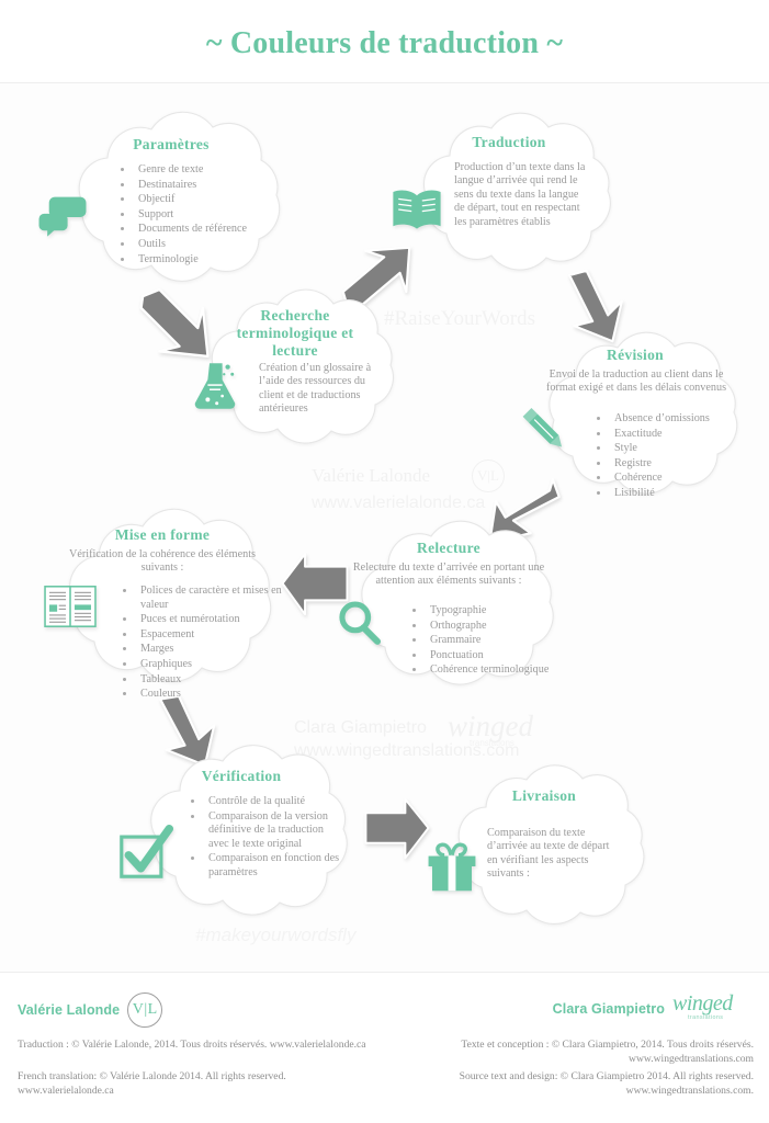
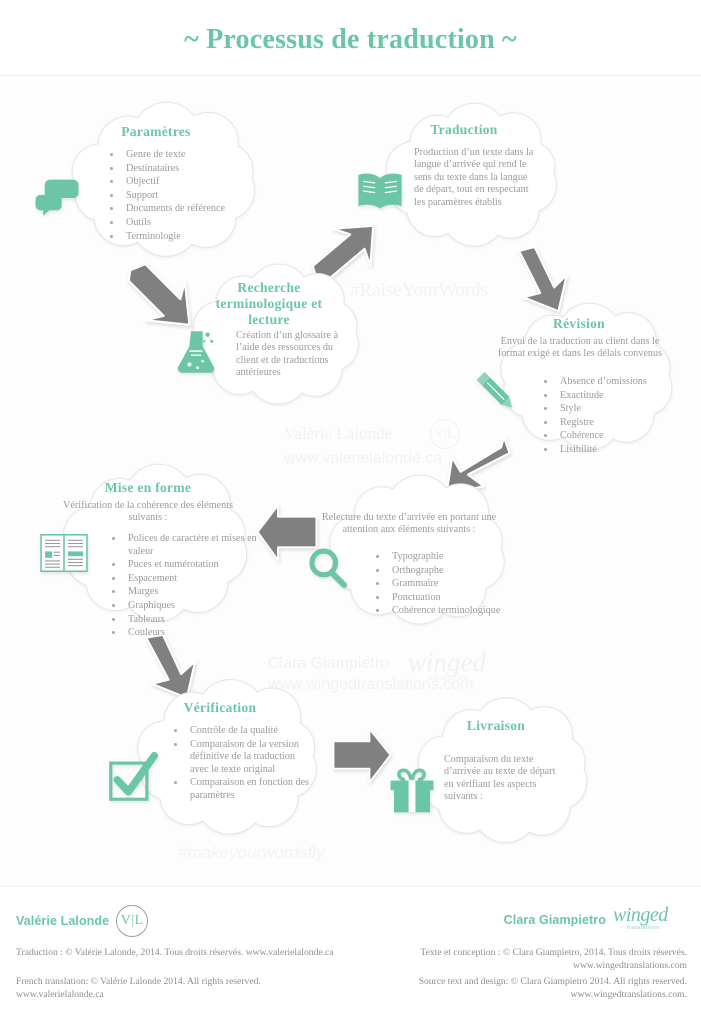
- ~ Couleurs de traduction ~
+ ~ Processus de traduction ~
  www.wingedtranslations.com
  Paramètres
  Genre de texte
  Destinataires
  Objectif
  Support
  Documents de référence
  Outils
  Terminologie
  Traduction
  Production d’un texte dans la langue d’arrivée qui rend le sens du texte dans la langue de départ, tout en respectant les paramètres établis
  Recherche terminologique et lecture
  Création d’un glossaire à l’aide des ressources du client et de traductions antérieures
  Révision
  Envoi de la traduction au client dans le format exigé et dans les délais convenus
  Absence d’omissions
  Exactitude
  Style
  Registre
  Cohérence
  Lisibilité
  Mise en forme
  Vérification de la cohérence des éléments suivants :
  Polices de caractère et mises en valeur
  Puces et numérotation
  Espacement
  Marges
  Graphiques
  Tableaux
  Couleurs
- Relecture
  Relecture du texte d’arrivée en portant une attention aux éléments suivants :
  Typographie
  Orthographe
  Grammaire
  Ponctuation
  Cohérence terminologique
  Vérification
  Contrôle de la qualité
  Comparaison de la version définitive de la traduction avec le texte original
  Comparaison en fonction des paramètres
  Livraison
  Comparaison du texte d’arrivée au texte de départ en vérifiant les aspects suivants :
  Valérie Lalonde
  V|L
  Clara Giampietro
  winged
  Traduction : © Valérie Lalonde, 2014. Tous droits réservés. www.valerielalonde.ca
  French translation: © Valérie Lalonde 2014. All rights reserved. www.valerielalonde.ca
  Texte et conception : © Clara Giampietro, 2014. Tous droits réservés. www.wingedtranslations.com
  Source text and design: © Clara Giampietro 2014. All rights reserved. www.wingedtranslations.com.
